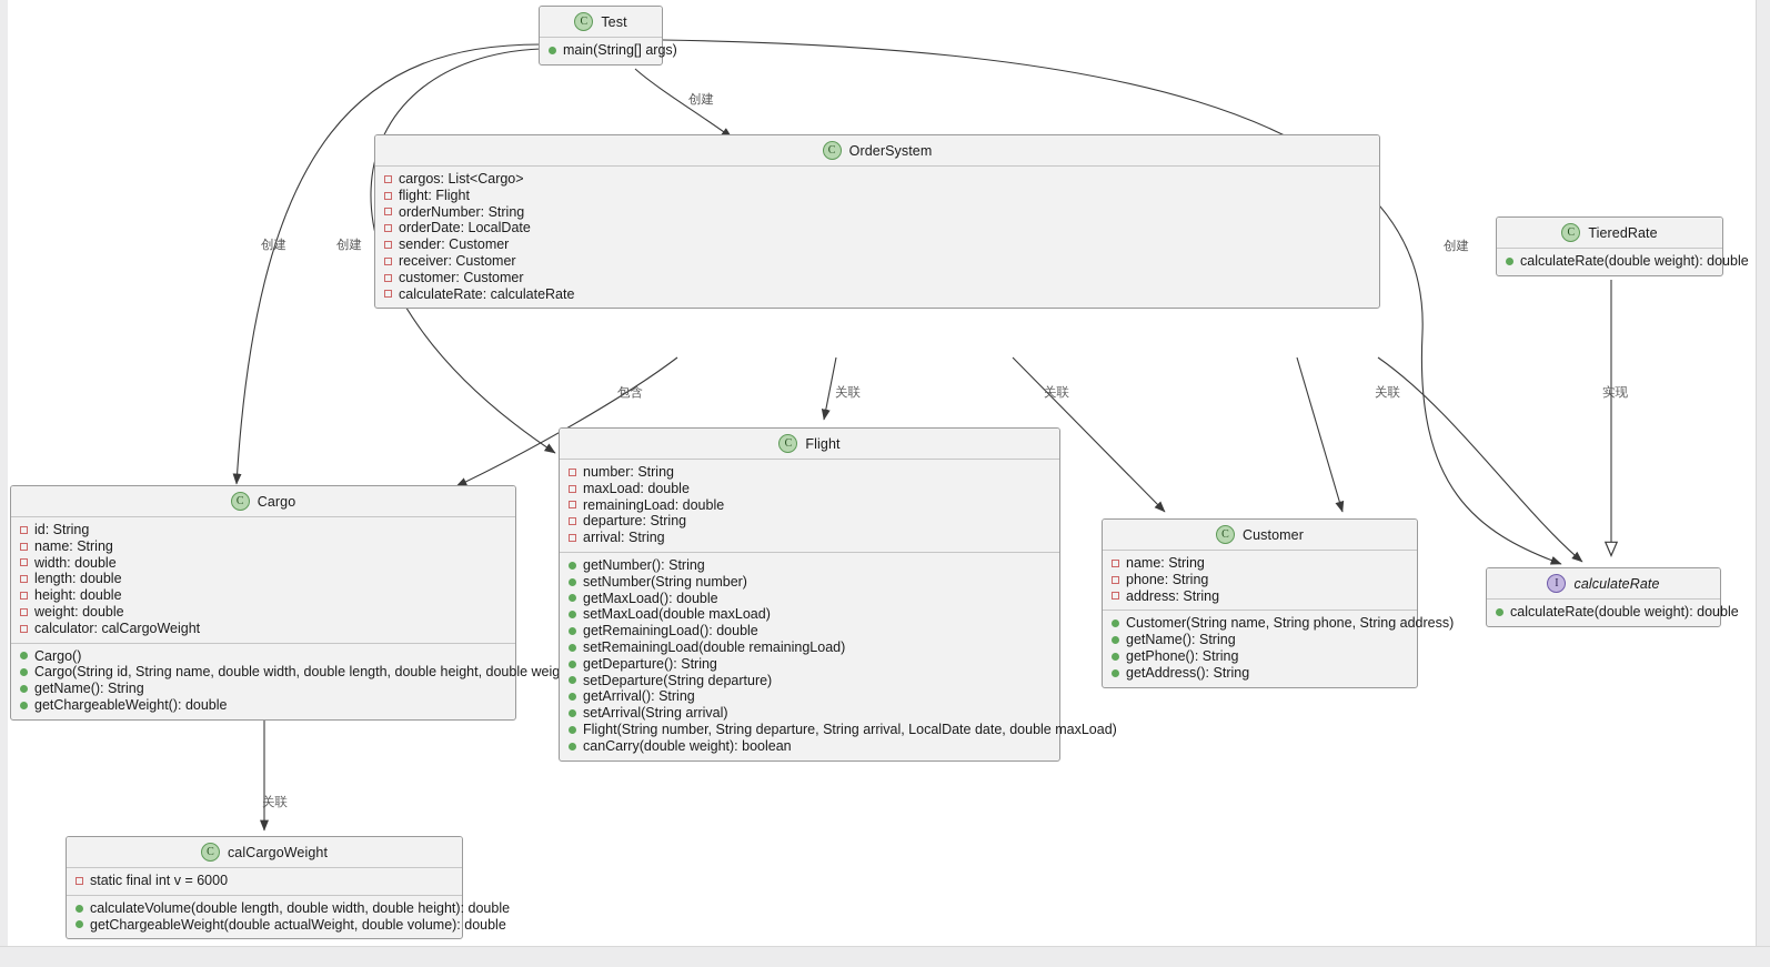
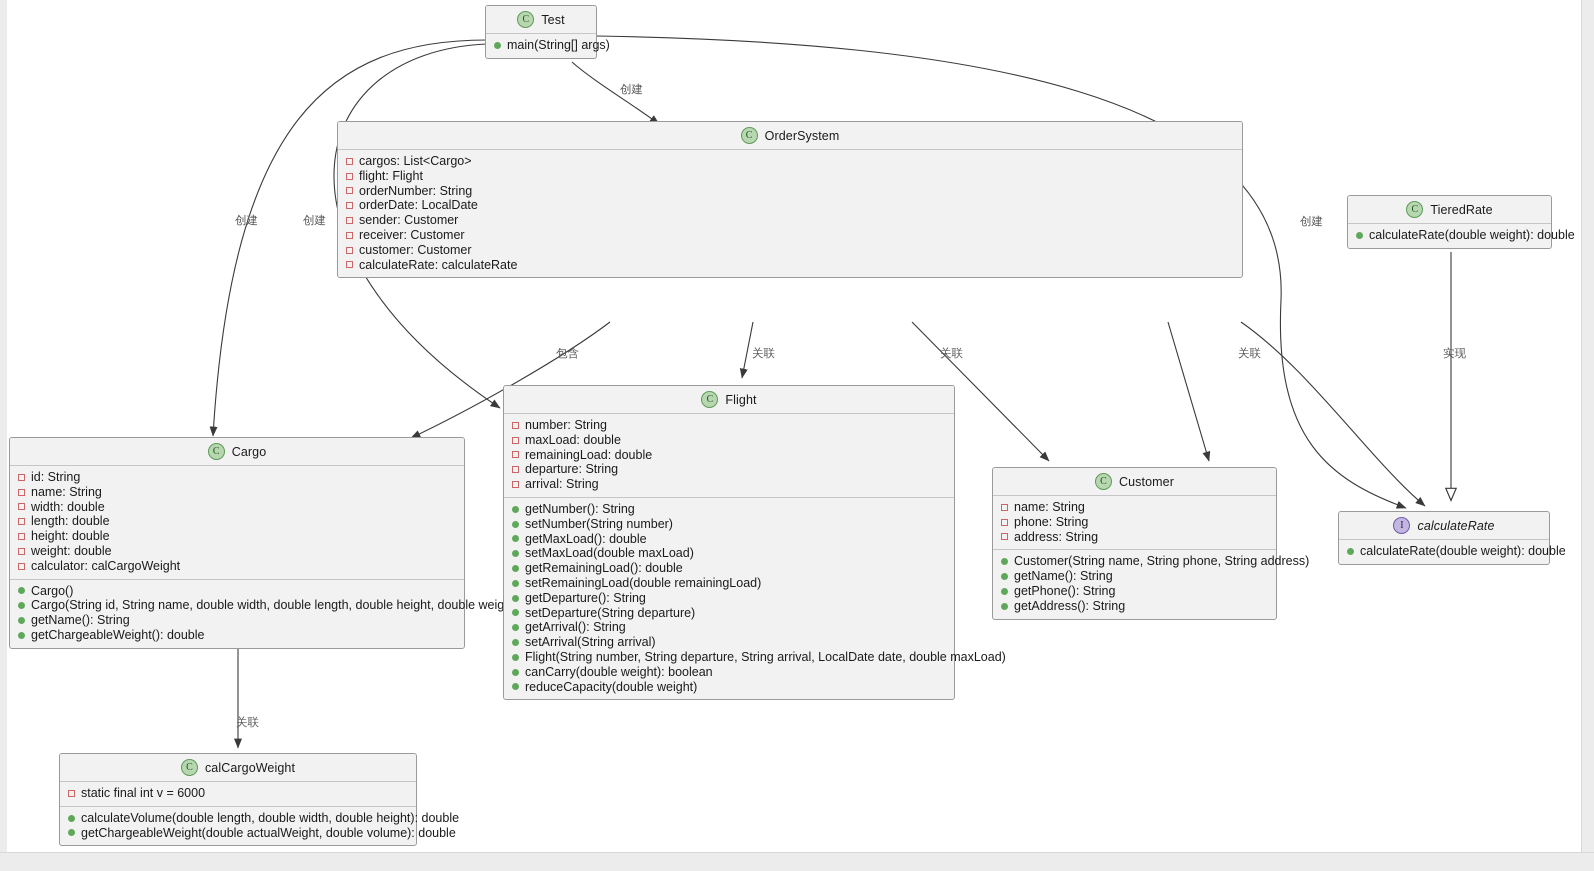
  创建
  创建
  创建
  创建
  包含
  关联
  关联
  关联
  实现
  关联
  C
  Test
  main(String[] args)
  C
  OrderSystem
  cargos: List<Cargo>
  flight: Flight
  orderNumber: String
  orderDate: LocalDate
  sender: Customer
  receiver: Customer
  customer: Customer
  calculateRate: calculateRate
  C
  TieredRate
  calculateRate(double weight): double
  C
  Cargo
  id: String
  name: String
  width: double
  length: double
  height: double
  weight: double
  calculator: calCargoWeight
  Cargo()
  Cargo(String id, String name, double width, double length, double height, double weig
  getName(): String
  getChargeableWeight(): double
  C
  Flight
  number: String
  maxLoad: double
  remainingLoad: double
  departure: String
  arrival: String
  getNumber(): String
  setNumber(String number)
  getMaxLoad(): double
  setMaxLoad(double maxLoad)
  getRemainingLoad(): double
  setRemainingLoad(double remainingLoad)
  getDeparture(): String
  setDeparture(String departure)
  getArrival(): String
  setArrival(String arrival)
  Flight(String number, String departure, String arrival, LocalDate date, double maxLoad)
  canCarry(double weight): boolean
+ reduceCapacity(double weight)
  C
  Customer
  name: String
  phone: String
  address: String
  Customer(String name, String phone, String address)
  getName(): String
  getPhone(): String
  getAddress(): String
  I
  calculateRate
  calculateRate(double weight): double
  C
  calCargoWeight
  static final int v = 6000
  calculateVolume(double length, double width, double height): double
  getChargeableWeight(double actualWeight, double volume): double
